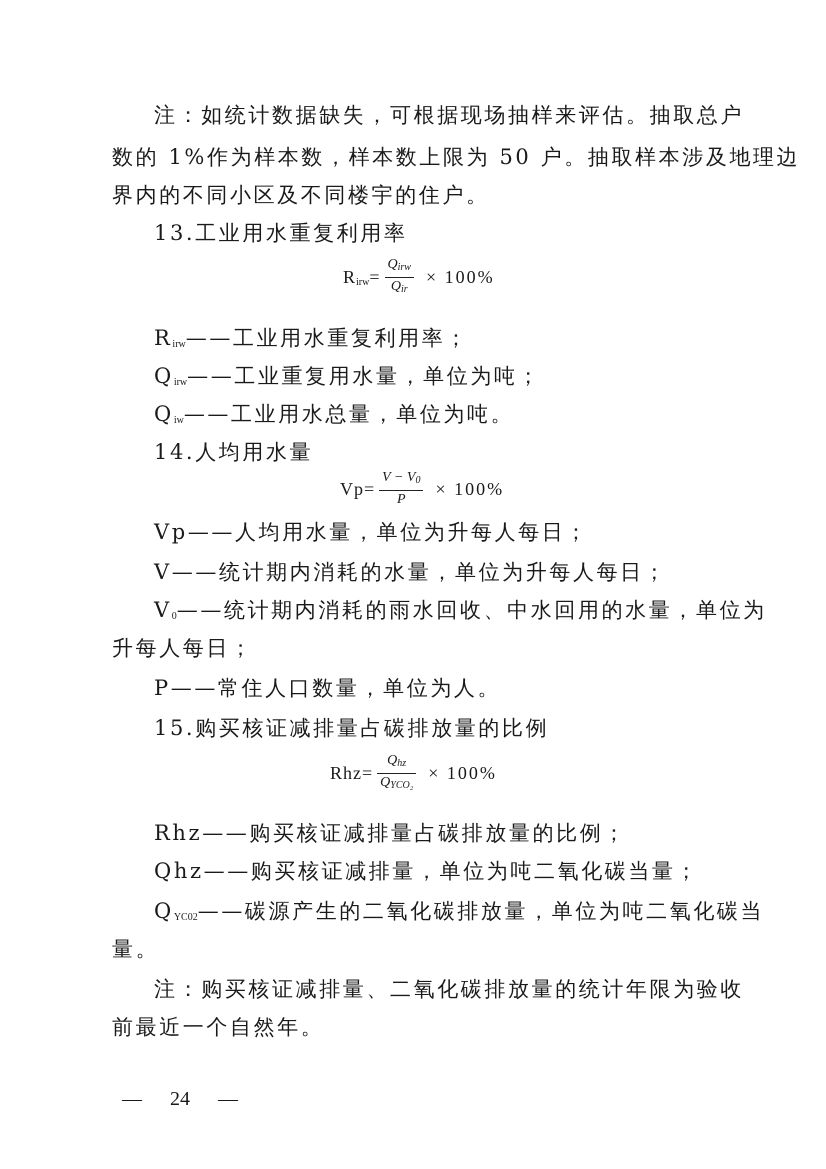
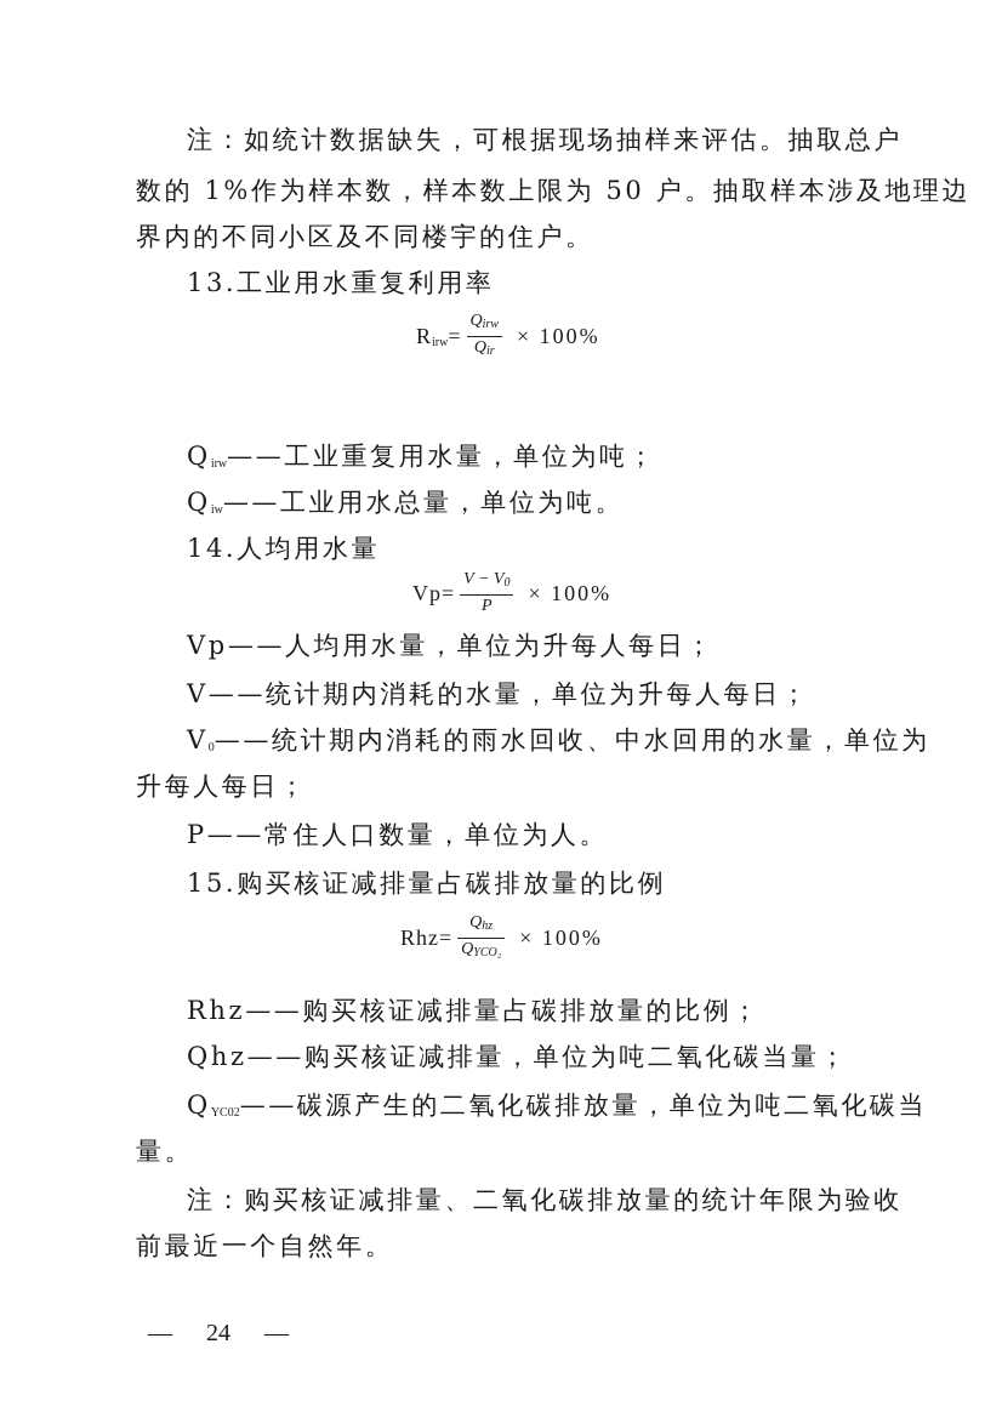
  注：如统计数据缺失，可根据现场抽样来评估。抽取总户
  数的 1%作为样本数，样本数上限为 50 户。抽取样本涉及地理边
  界内的不同小区及不同楼宇的住户。
  13.工业用水重复利用率
  Rirw=
  Qirw
  Qir
  × 100%
- Rirw——工业用水重复利用率；
  Qirw——工业重复用水量，单位为吨；
  Qiw——工业用水总量，单位为吨。
  14.人均用水量
  Vp=
  V − V0
  P
  × 100%
  Vp——人均用水量，单位为升每人每日；
  V——统计期内消耗的水量，单位为升每人每日；
  V0——统计期内消耗的雨水回收、中水回用的水量，单位为
  升每人每日；
  P——常住人口数量，单位为人。
  15.购买核证减排量占碳排放量的比例
  Rhz=
  Qhz
  QYCO₂
  × 100%
  Rhz——购买核证减排量占碳排放量的比例；
  Qhz——购买核证减排量，单位为吨二氧化碳当量；
  QYC02——碳源产生的二氧化碳排放量，单位为吨二氧化碳当
  量。
  注：购买核证减排量、二氧化碳排放量的统计年限为验收
  前最近一个自然年。
  — 24 —
